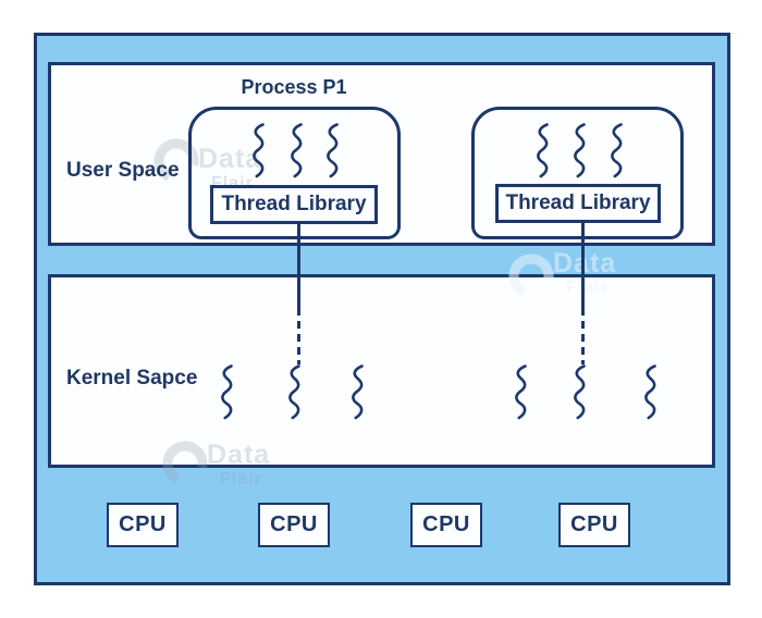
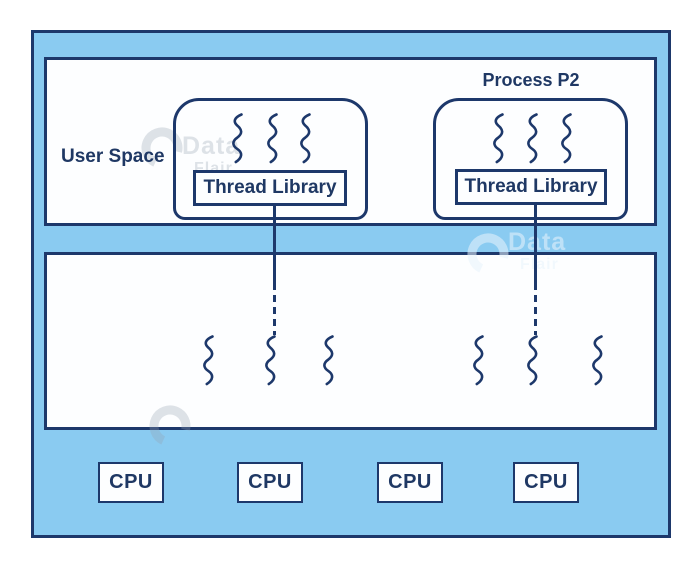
  Dat
  Flair
  Dta
  Fair
- Data
  User Space
- Kernel Sapce
- Process P1
  Thread Library
+ Process P2
  Thread Library
  CPU
  CPU
  CPU
  CPU
